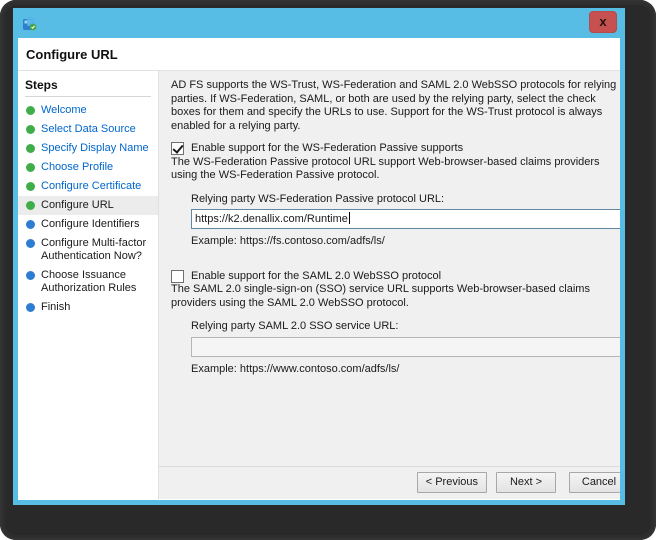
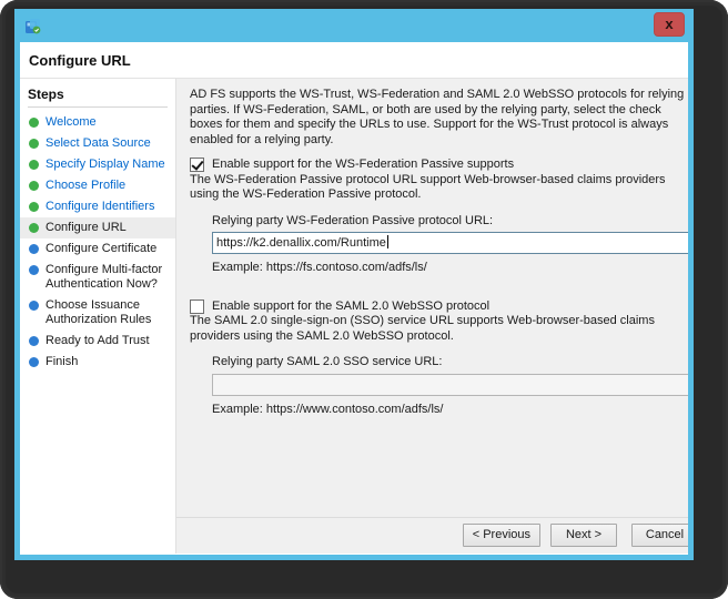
  x
  Configure URL
  Steps
  Welcome
  Select Data Source
  Specify Display Name
  Choose Profile
- Configure Certificate
+ Configure Identifiers
  Configure URL
- Configure Identifiers
+ Configure Certificate
  Configure Multi-factor Authentication Now?
  Choose Issuance Authorization Rules
+ Ready to Add Trust
  Finish
  AD FS supports the WS-Trust, WS-Federation and SAML 2.0 WebSSO protocols for relying parties. If WS-Federation, SAML, or both are used by the relying party, select the check boxes for them and specify the URLs to use. Support for the WS-Trust protocol is always enabled for a relying party.
  Enable support for the WS-Federation Passive supports
  The WS-Federation Passive protocol URL support Web-browser-based claims providers using the WS-Federation Passive protocol.
  Relying party WS-Federation Passive protocol URL:
  https://k2.denallix.com/Runtime
  Example: https://fs.contoso.com/adfs/ls/
  Enable support for the SAML 2.0 WebSSO protocol
  The SAML 2.0 single-sign-on (SSO) service URL supports Web-browser-based claims providers using the SAML 2.0 WebSSO protocol.
  Relying party SAML 2.0 SSO service URL:
  Example: https://www.contoso.com/adfs/ls/
  < Previous
  Next >
  Cancel
